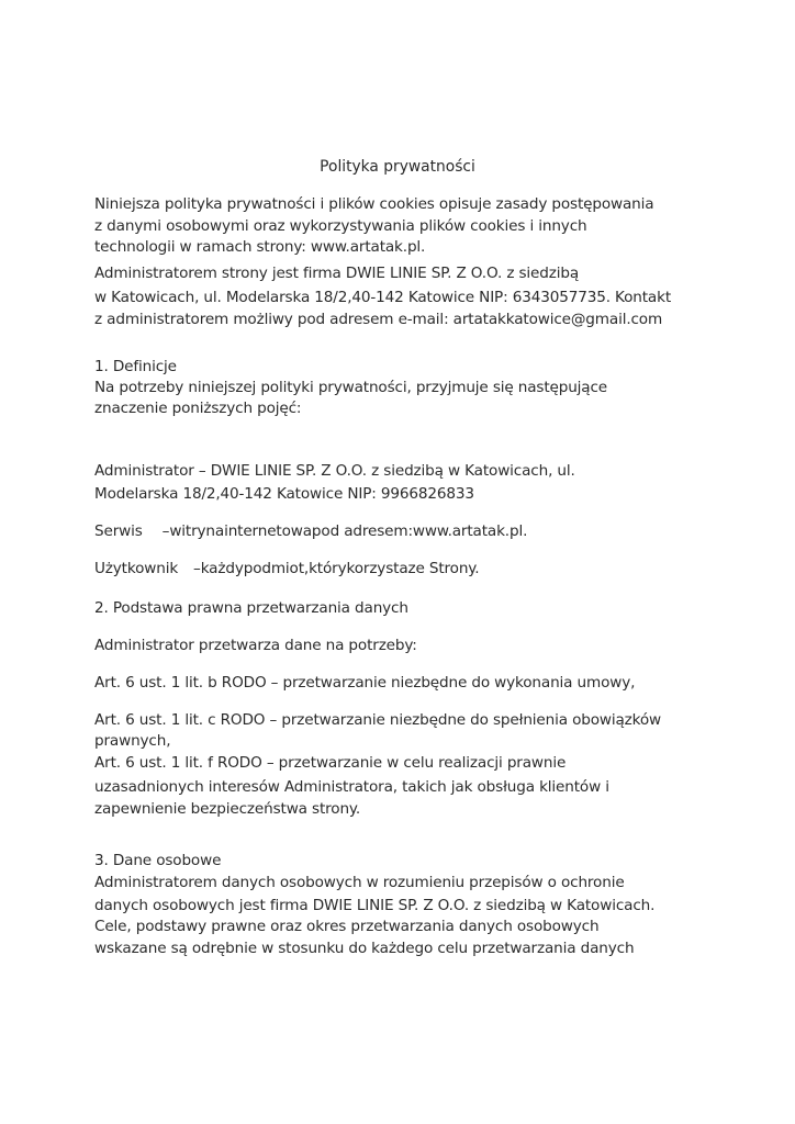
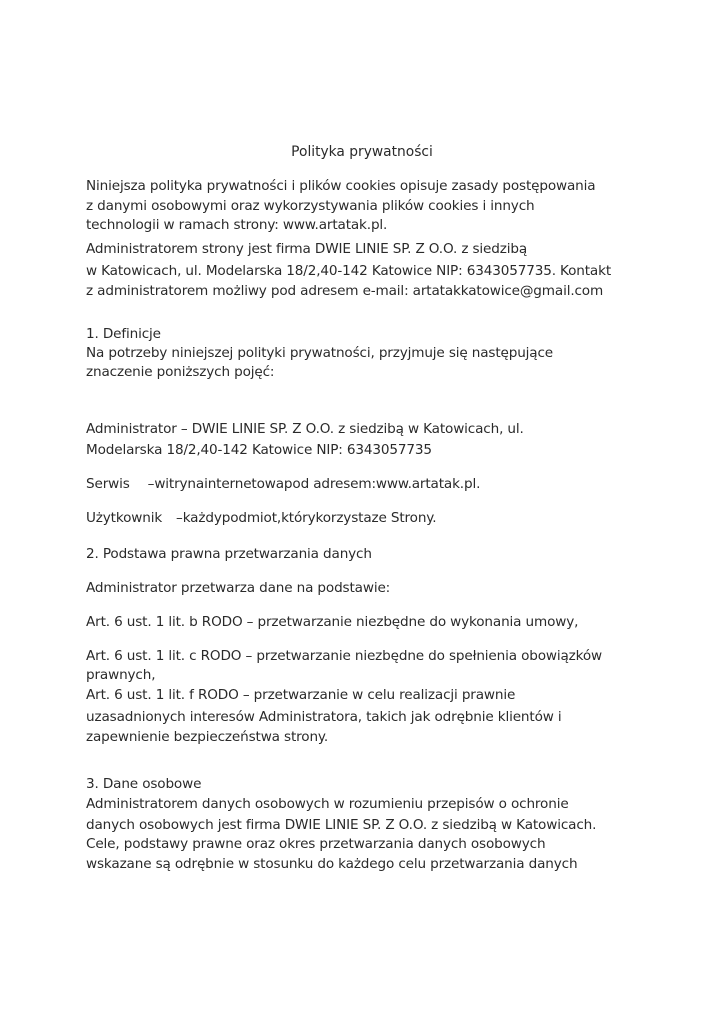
  Polityka prywatności
  Niniejsza polityka prywatności i plików cookies opisuje zasady postępowania
  z danymi osobowymi oraz wykorzystywania plików cookies i innych
  technologii w ramach strony: www.artatak.pl.
  Administratorem strony jest firma DWIE LINIE SP. Z O.O. z siedzibą
  w Katowicach, ul. Modelarska 18/2,40-142 Katowice NIP: 6343057735. Kontakt
  z administratorem możliwy pod adresem e-mail: artatakkatowice@gmail.com
  1. Definicje
  Na potrzeby niniejszej polityki prywatności, przyjmuje się następujące
  znaczenie poniższych pojęć:
  Administrator – DWIE LINIE SP. Z O.O. z siedzibą w Katowicach, ul.
- Modelarska 18/2,40-142 Katowice NIP: 9966826833
+ Modelarska 18/2,40-142 Katowice NIP: 6343057735
  Serwis –witrynainternetowapod adresem:www.artatak.pl.
  Użytkownik –każdypodmiot,którykorzystaze Strony.
  2. Podstawa prawna przetwarzania danych
- Administrator przetwarza dane na potrzeby:
+ Administrator przetwarza dane na podstawie:
  Art. 6 ust. 1 lit. b RODO – przetwarzanie niezbędne do wykonania umowy,
  Art. 6 ust. 1 lit. c RODO – przetwarzanie niezbędne do spełnienia obowiązków
  prawnych,
  Art. 6 ust. 1 lit. f RODO – przetwarzanie w celu realizacji prawnie
- uzasadnionych interesów Administratora, takich jak obsługa klientów i
+ uzasadnionych interesów Administratora, takich jak odrębnie klientów i
  zapewnienie bezpieczeństwa strony.
  3. Dane osobowe
  Administratorem danych osobowych w rozumieniu przepisów o ochronie
  danych osobowych jest firma DWIE LINIE SP. Z O.O. z siedzibą w Katowicach.
  Cele, podstawy prawne oraz okres przetwarzania danych osobowych
  wskazane są odrębnie w stosunku do każdego celu przetwarzania danych
